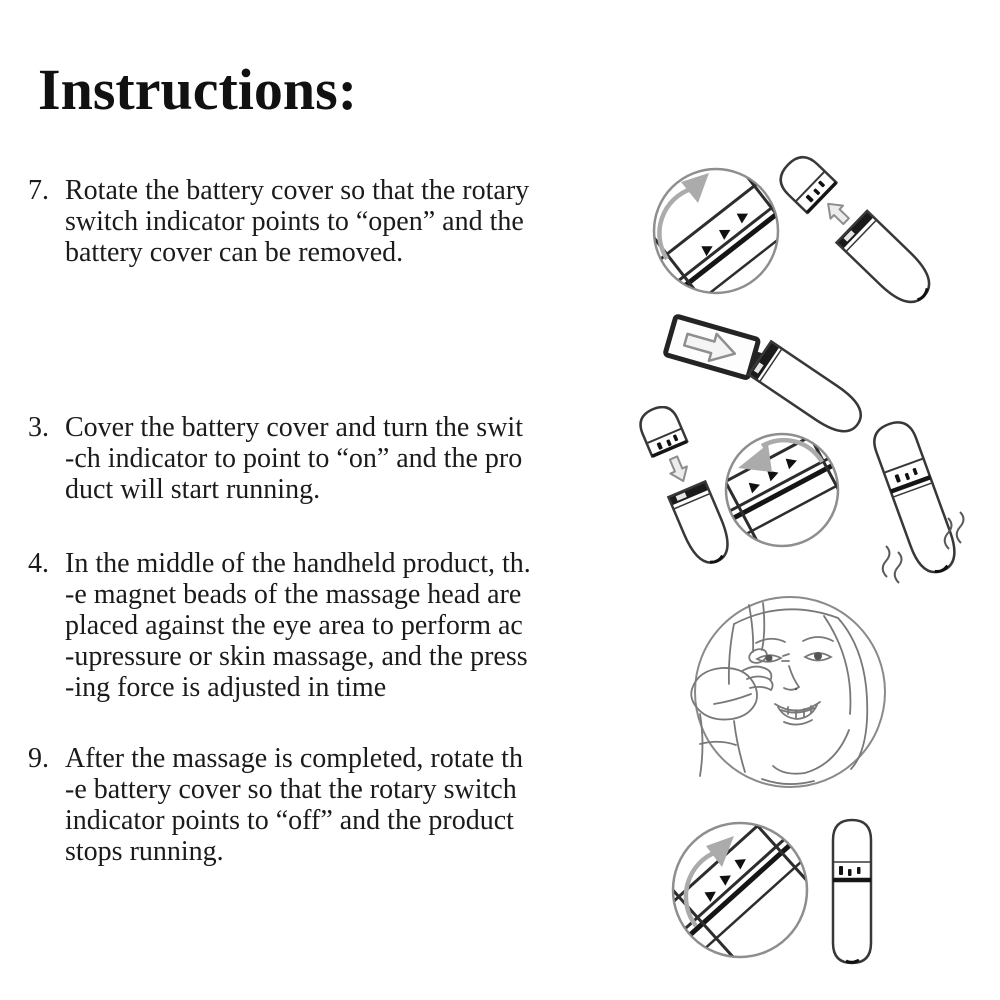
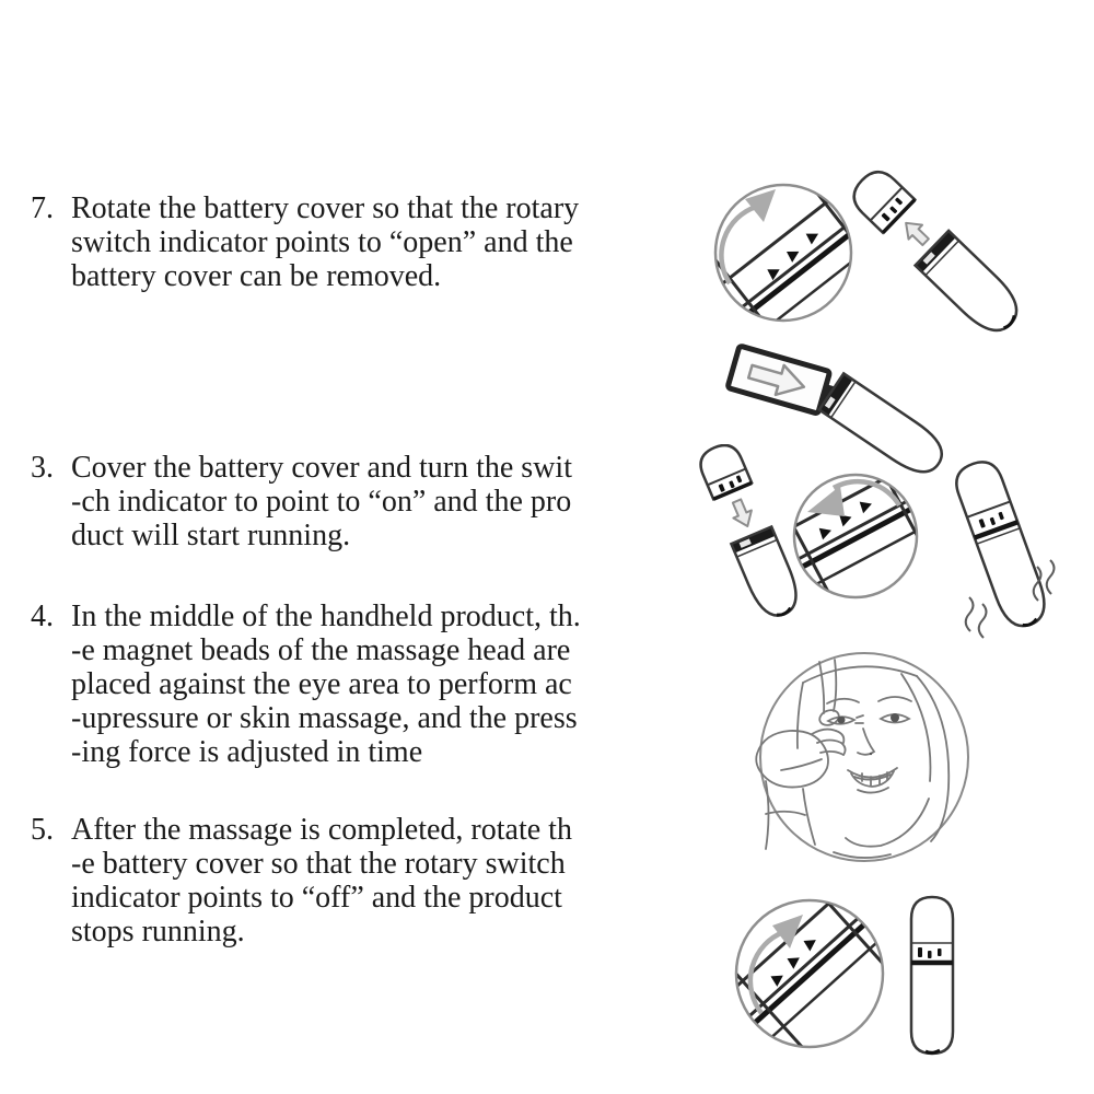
- Instructions:
  7.
  Rotate the battery cover so that the rotary
  switch indicator points to “open” and the
  battery cover can be removed.
  3.
  Cover the battery cover and turn the swit
  -ch indicator to point to “on” and the pro
  duct will start running.
  4.
  In the middle of the handheld product, th.
  -e magnet beads of the massage head are
  placed against the eye area to perform ac
  -upressure or skin massage, and the press
  -ing force is adjusted in time
- 9.
+ 5.
  After the massage is completed, rotate th
  -e battery cover so that the rotary switch
  indicator points to “off” and the product
  stops running.
